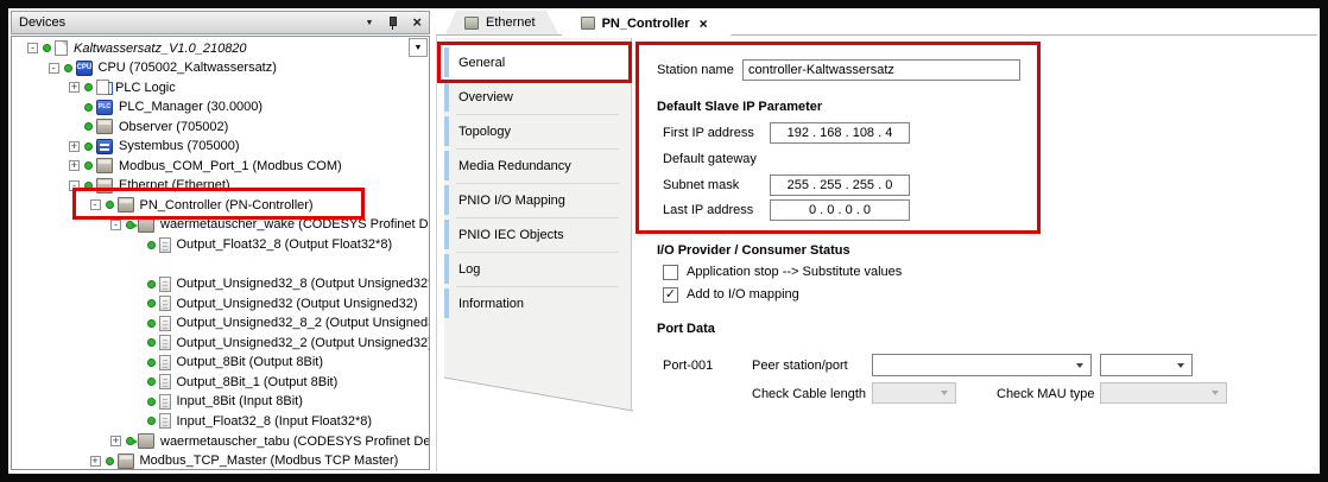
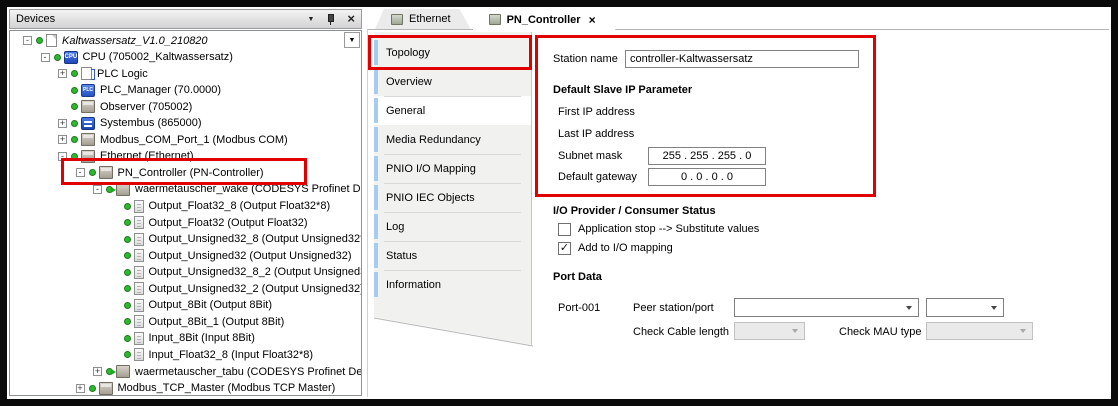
  Devices
  ×
  -
  Kaltwassersatz_V1.0_210820
  -
  CPU (705002_Kaltwassersatz)
  +
  PLC Logic
- PLC_Manager (30.0000)
+ PLC_Manager (70.0000)
  Observer (705002)
  +
- Systembus (705000)
+ Systembus (865000)
  +
  Modbus_COM_Port_1 (Modbus COM)
  -
  Ethernet (Ethernet)
  -
  PN_Controller (PN-Controller)
  -
  waermetauscher_wake (CODESYS Profinet D
  Output_Float32_8 (Output Float32*8)
+ Output_Float32 (Output Float32)
  Output_Unsigned32_8 (Output Unsigned32
  Output_Unsigned32 (Output Unsigned32)
  Output_Unsigned32_8_2 (Output Unsigned
  Output_Unsigned32_2 (Output Unsigned32
  Output_8Bit (Output 8Bit)
  Output_8Bit_1 (Output 8Bit)
  Input_8Bit (Input 8Bit)
  Input_Float32_8 (Input Float32*8)
  +
  waermetauscher_tabu (CODESYS Profinet De
  +
  Modbus_TCP_Master (Modbus TCP Master)
  Ethernet
  PN_Controller
  ×
- General
+ Topology
  Overview
- Topology
+ General
  Media Redundancy
  PNIO I/O Mapping
  PNIO IEC Objects
  Log
+ Status
  Information
  Station name
  controller-Kaltwassersatz
  Default Slave IP Parameter
  First IP address
- 192 . 168 . 108 . 4
- Default gateway
+ Last IP address
  Subnet mask
  255 . 255 . 255 . 0
- Last IP address
+ Default gateway
  0 . 0 . 0 . 0
  I/O Provider / Consumer Status
  Application stop --> Substitute values
  ✓
  Add to I/O mapping
  Port Data
  Port-001
  Peer station/port
  Check Cable length
  Check MAU type
